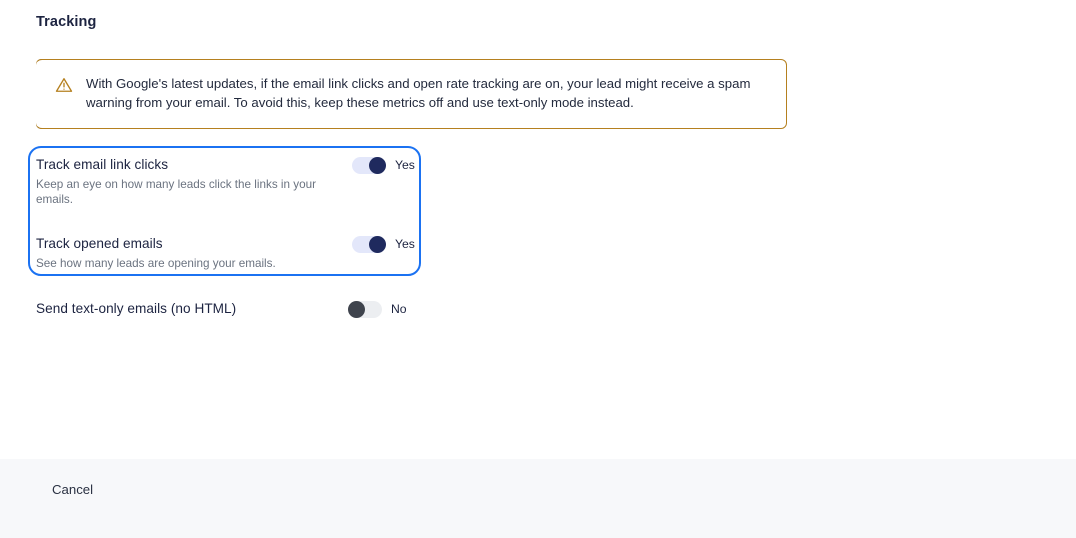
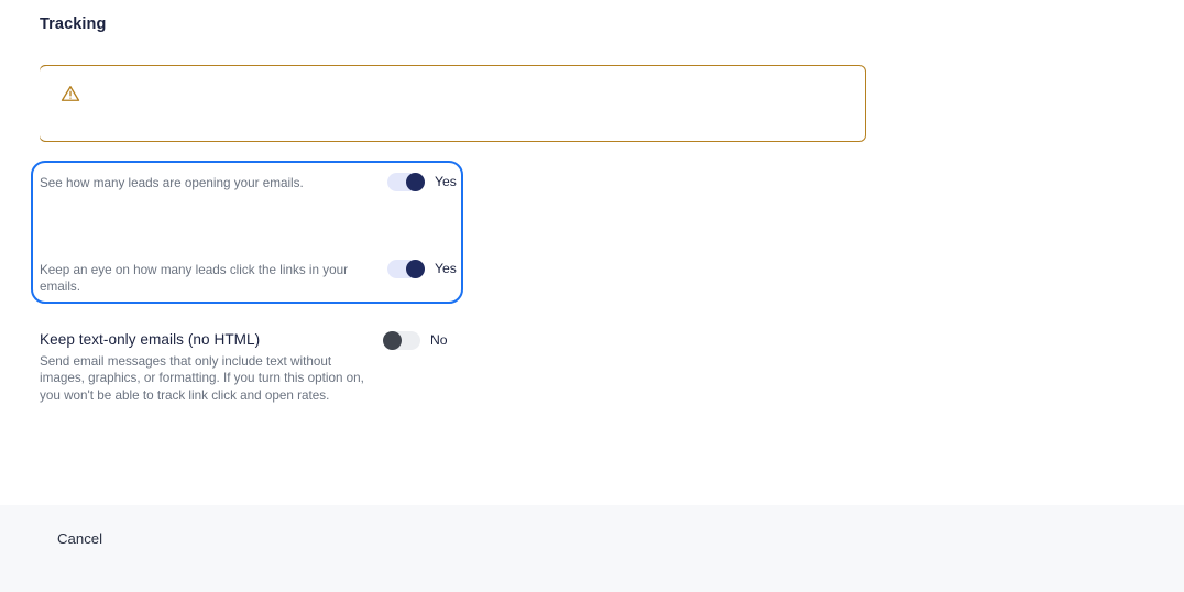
  Tracking
- With Google's latest updates, if the email link clicks and open rate tracking are on, your lead might receive a spam warning from your email. To avoid this, keep these metrics off and use text-only mode instead.
- Track email link clicks
- Keep an eye on how many leads click the links in your emails.
+ See how many leads are opening your emails.
  Yes
- Track opened emails
- See how many leads are opening your emails.
+ Keep an eye on how many leads click the links in your emails.
  Yes
- Send text-only emails (no HTML)
+ Keep text-only emails (no HTML)
+ Send email messages that only include text without images, graphics, or formatting. If you turn this option on, you won't be able to track link click and open rates.
  No
  Cancel
